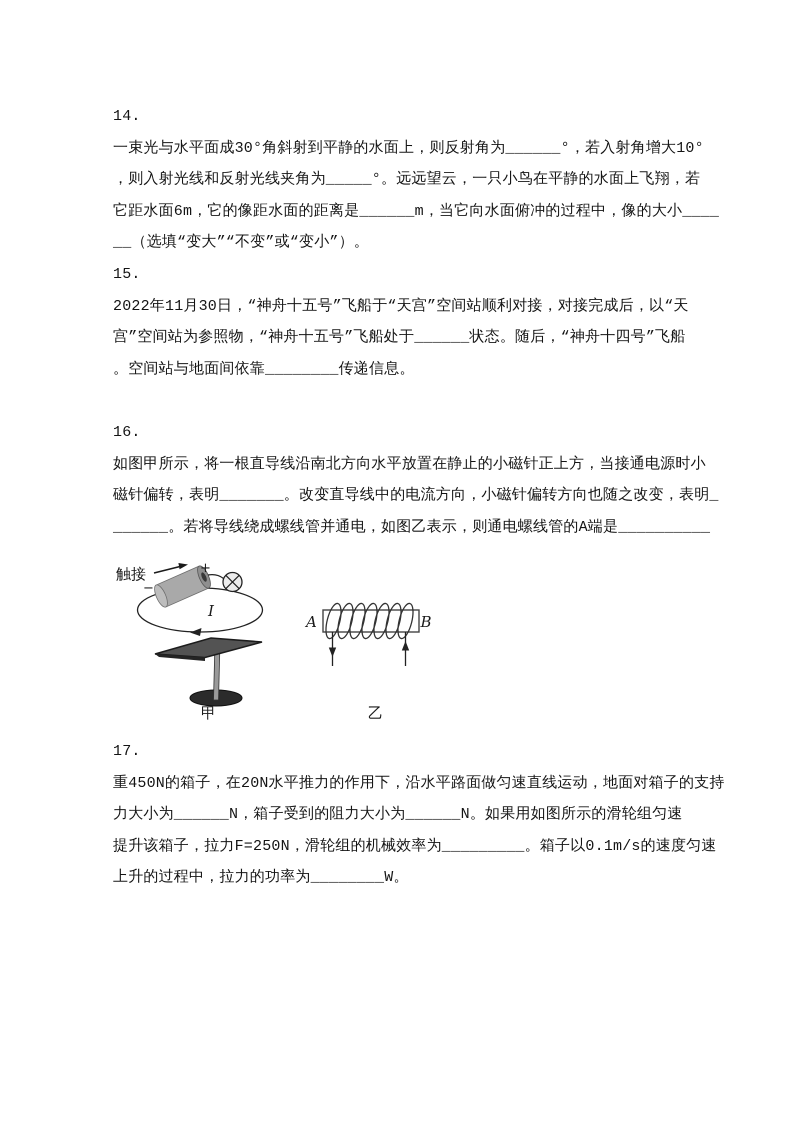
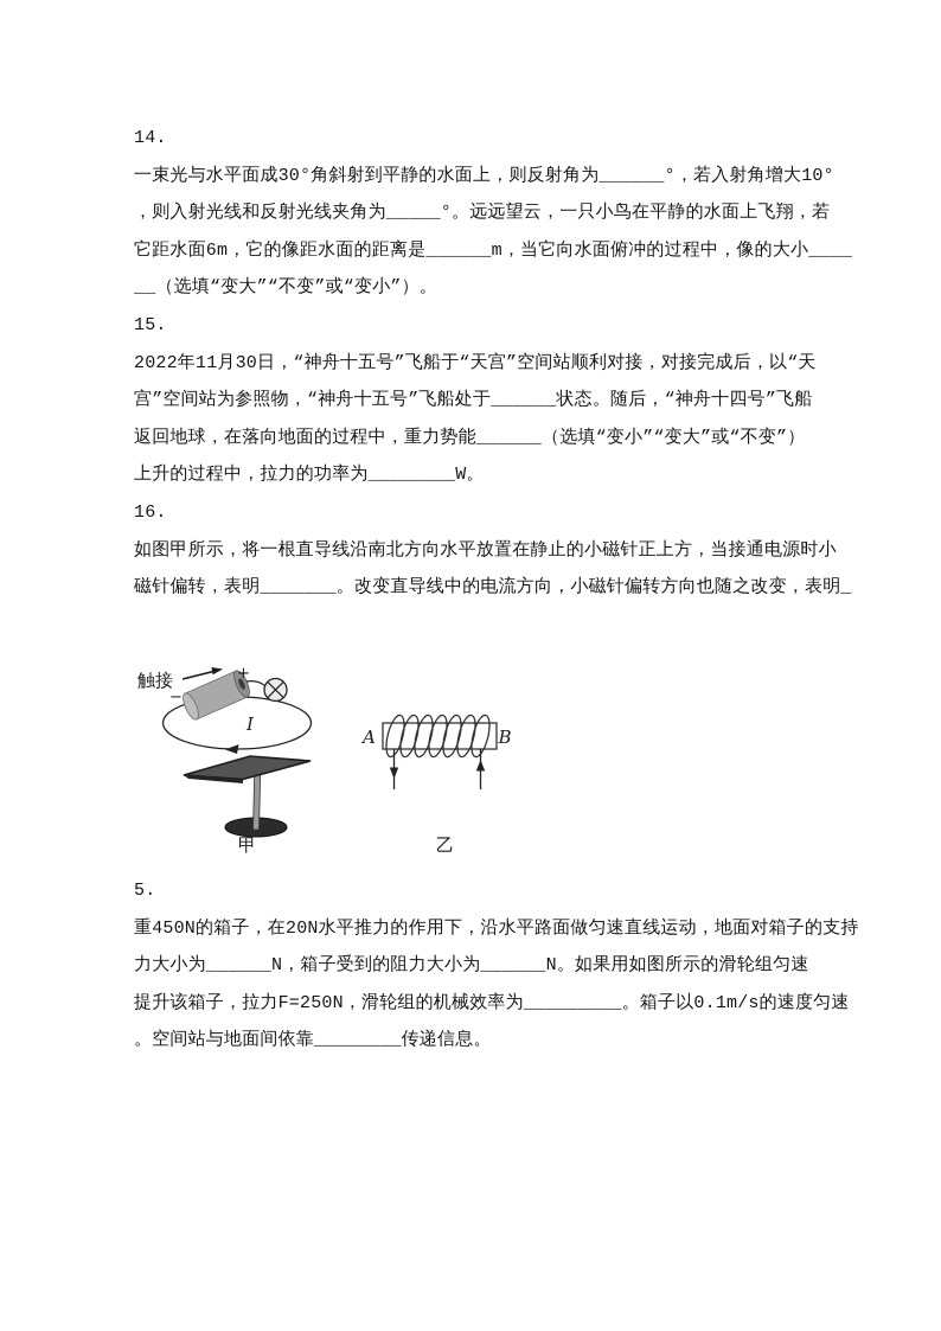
  14.
  一束光与水平面成30°角斜射到平静的水面上，则反射角为______°，若入射角增大10°
  ，则入射光线和反射光线夹角为_____°。远远望云，一只小鸟在平静的水面上飞翔，若
  它距水面6m，它的像距水面的距离是______m，当它向水面俯冲的过程中，像的大小____
  __（选填“变大”“不变”或“变小”）。
  15.
  2022年11月30日，“神舟十五号”飞船于“天宫”空间站顺利对接，对接完成后，以“天
  宫”空间站为参照物，“神舟十五号”飞船处于______状态。随后，“神舟十四号”飞船
+ 返回地球，在落向地面的过程中，重力势能______（选填“变小”“变大”或“不变”）
- 。空间站与地面间依靠________传递信息。
+ 上升的过程中，拉力的功率为________W。
  16.
  如图甲所示，将一根直导线沿南北方向水平放置在静止的小磁针正上方，当接通电源时小
  磁针偏转，表明_______。改变直导线中的电流方向，小磁针偏转方向也随之改变，表明_
- ______。若将导线绕成螺线管并通电，如图乙表示，则通电螺线管的A端是__________
  触接
  −
  +
  I
  甲
  A
  B
  乙
- 17.
+ 5.
  重450N的箱子，在20N水平推力的作用下，沿水平路面做匀速直线运动，地面对箱子的支持
  力大小为______N，箱子受到的阻力大小为______N。如果用如图所示的滑轮组匀速
  提升该箱子，拉力F=250N，滑轮组的机械效率为_________。箱子以0.1m/s的速度匀速
- 上升的过程中，拉力的功率为________W。
+ 。空间站与地面间依靠________传递信息。
